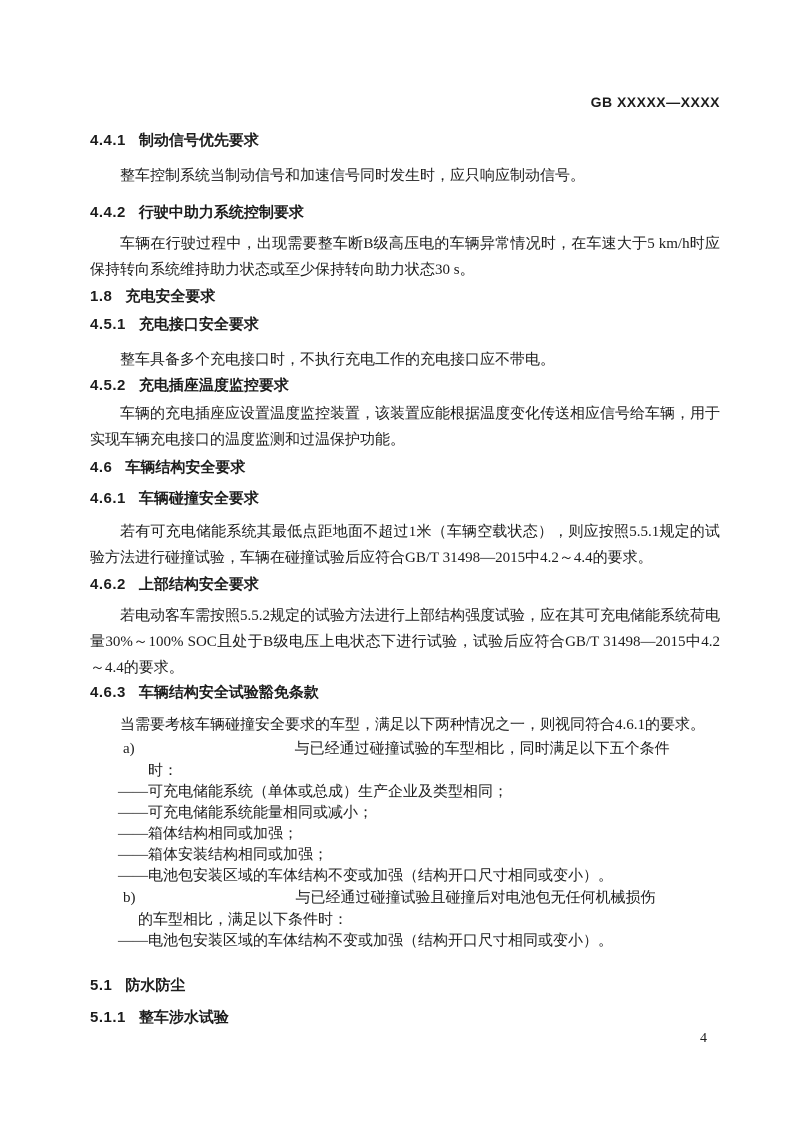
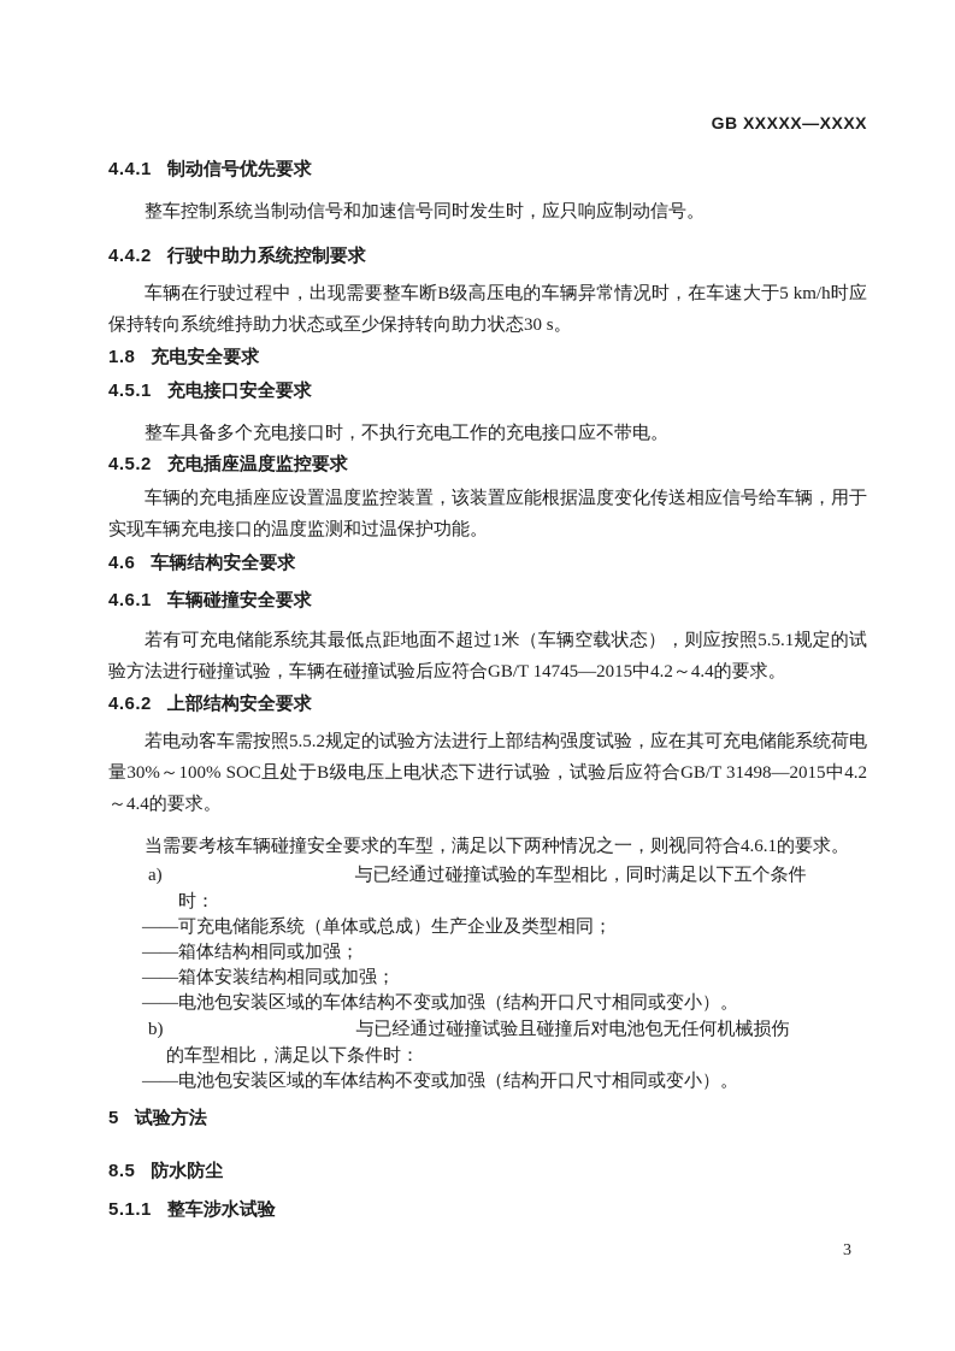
  GB XXXXX—XXXX
  4.4.1 制动信号优先要求
  整车控制系统当制动信号和加速信号同时发生时，应只响应制动信号。
  4.4.2 行驶中助力系统控制要求
  车辆在行驶过程中，出现需要整车断B级高压电的车辆异常情况时，在车速大于5 km/h时应保持转向系统维持助力状态或至少保持转向助力状态30 s。
  1.8 充电安全要求
  4.5.1 充电接口安全要求
  整车具备多个充电接口时，不执行充电工作的充电接口应不带电。
  4.5.2 充电插座温度监控要求
  车辆的充电插座应设置温度监控装置，该装置应能根据温度变化传送相应信号给车辆，用于实现车辆充电接口的温度监测和过温保护功能。
  4.6 车辆结构安全要求
  4.6.1 车辆碰撞安全要求
- 若有可充电储能系统其最低点距地面不超过1米（车辆空载状态），则应按照5.5.1规定的试验方法进行碰撞试验，车辆在碰撞试验后应符合GB/T 31498—2015中4.2～4.4的要求。
+ 若有可充电储能系统其最低点距地面不超过1米（车辆空载状态），则应按照5.5.1规定的试验方法进行碰撞试验，车辆在碰撞试验后应符合GB/T 14745—2015中4.2～4.4的要求。
  4.6.2 上部结构安全要求
  若电动客车需按照5.5.2规定的试验方法进行上部结构强度试验，应在其可充电储能系统荷电量30%～100% SOC且处于B级电压上电状态下进行试验，试验后应符合GB/T 31498—2015中4.2～4.4的要求。
- 4.6.3 车辆结构安全试验豁免条款
  当需要考核车辆碰撞安全要求的车型，满足以下两种情况之一，则视同符合4.6.1的要求。
  a)
  与已经通过碰撞试验的车型相比，同时满足以下五个条件
  时：
  ——可充电储能系统（单体或总成）生产企业及类型相同；
- ——可充电储能系统能量相同或减小；
  ——箱体结构相同或加强；
  ——箱体安装结构相同或加强；
  ——电池包安装区域的车体结构不变或加强（结构开口尺寸相同或变小）。
  b)
  与已经通过碰撞试验且碰撞后对电池包无任何机械损伤
  的车型相比，满足以下条件时：
  ——电池包安装区域的车体结构不变或加强（结构开口尺寸相同或变小）。
+ 5 试验方法
- 5.1 防水防尘
+ 8.5 防水防尘
  5.1.1 整车涉水试验
- 4
+ 3
